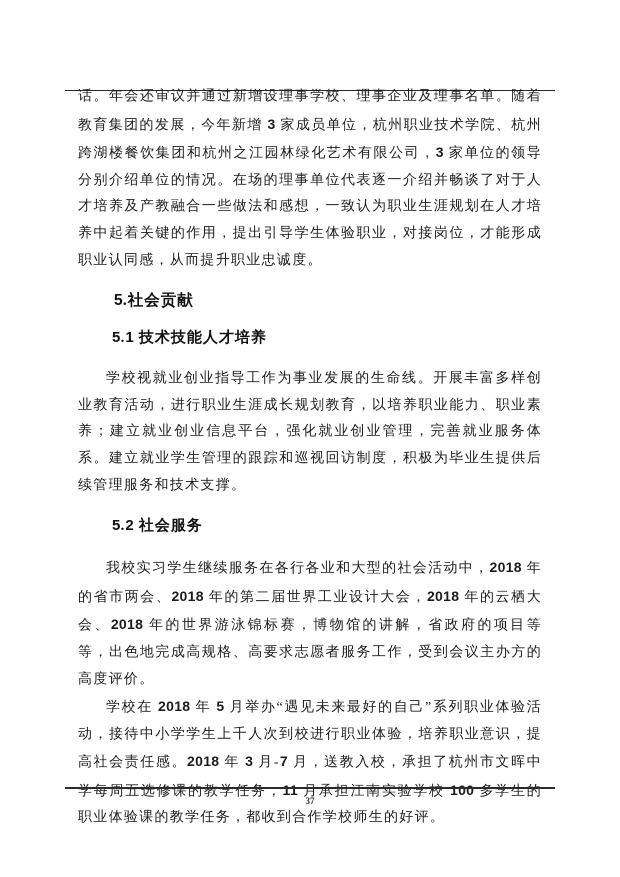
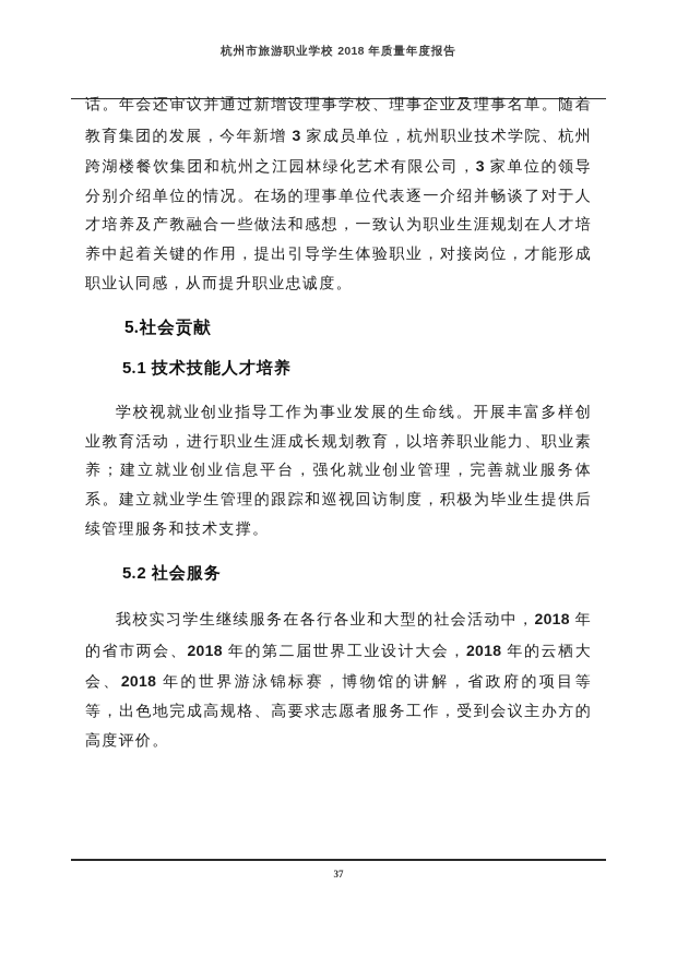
+ 杭州市旅游职业学校 2018 年质量年度报告
  话。年会还审议并通过新增设理事学校、理事企业及理事名单。随着教育集团的发展，今年新增 3 家成员单位，杭州职业技术学院、杭州跨湖楼餐饮集团和杭州之江园林绿化艺术有限公司，3 家单位的领导分别介绍单位的情况。在场的理事单位代表逐一介绍并畅谈了对于人才培养及产教融合一些做法和感想，一致认为职业生涯规划在人才培养中起着关键的作用，提出引导学生体验职业，对接岗位，才能形成职业认同感，从而提升职业忠诚度。
  5.社会贡献
  5.1 技术技能人才培养
  学校视就业创业指导工作为事业发展的生命线。开展丰富多样创业教育活动，进行职业生涯成长规划教育，以培养职业能力、职业素养；建立就业创业信息平台，强化就业创业管理，完善就业服务体系。建立就业学生管理的跟踪和巡视回访制度，积极为毕业生提供后续管理服务和技术支撑。
  5.2 社会服务
  我校实习学生继续服务在各行各业和大型的社会活动中，2018 年的省市两会、2018 年的第二届世界工业设计大会，2018 年的云栖大会、2018 年的世界游泳锦标赛，博物馆的讲解，省政府的项目等等，出色地完成高规格、高要求志愿者服务工作，受到会议主办方的高度评价。
- 学校在 2018 年 5 月举办“遇见未来最好的自己”系列职业体验活动，接待中小学学生上千人次到校进行职业体验，培养职业意识，提高社会责任感。2018 年 3 月-7 月，送教入校，承担了杭州市文晖中学每周五选修课的教学任务，11 月承担江南实验学校 100 多学生的职业体验课的教学任务，都收到合作学校师生的好评。
  37
